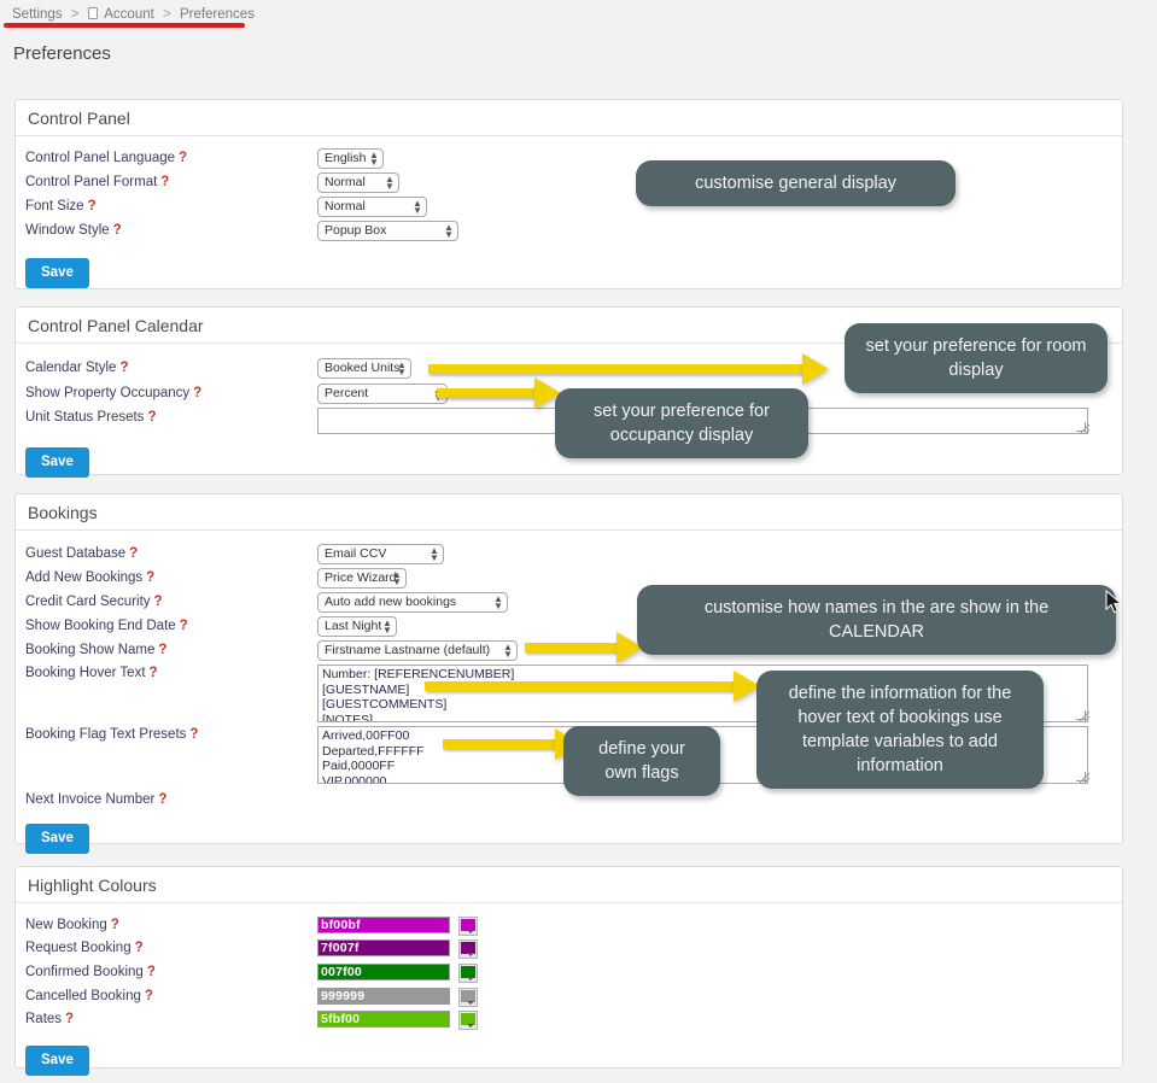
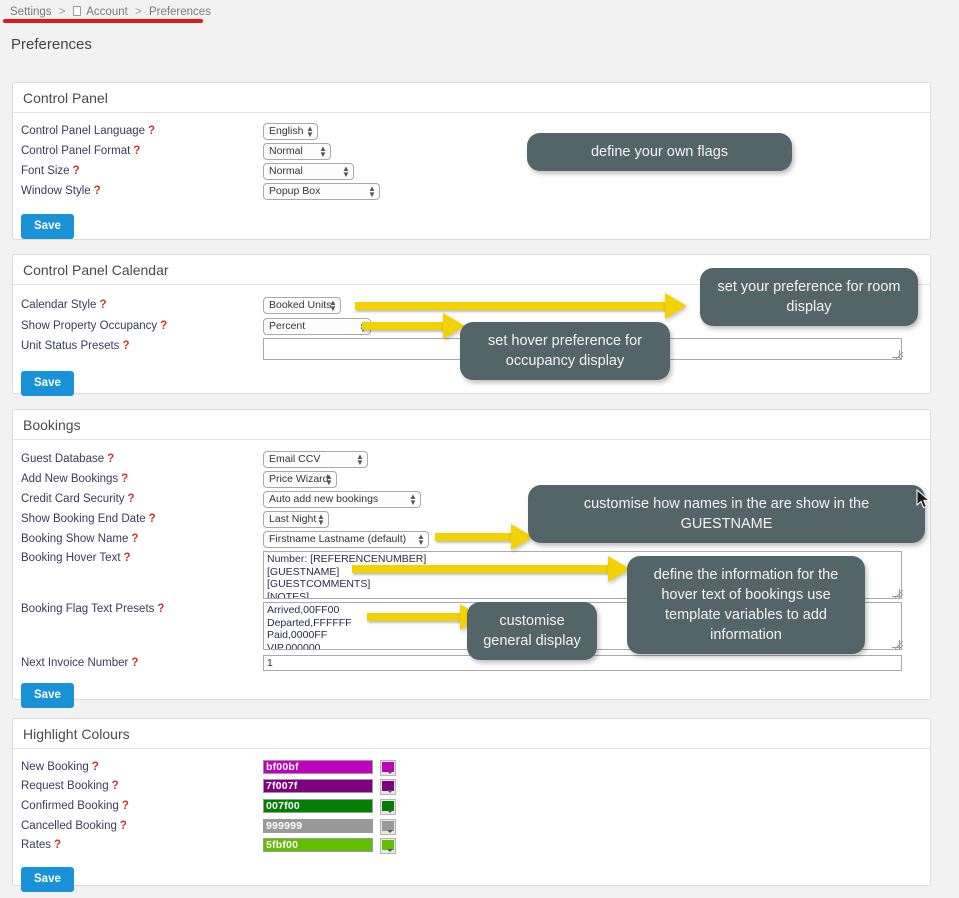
  Settings > Account > Preferences
  Preferences
  Control Panel
  Control Panel Language ?
  English
  ▲
  ▼
  Control Panel Format ?
  Normal
  ▲
  ▼
  Font Size ?
  Normal
  ▲
  ▼
  Window Style ?
  Popup Box
  ▲
  ▼
  Save
  Control Panel Calendar
  Calendar Style ?
  Booked Units
  ▲
  ▼
  Show Property Occupancy ?
  Percent
  Unit Status Presets ?
  Save
  Bookings
  Guest Database ?
  Email CCV
  ▲
  ▼
  Add New Bookings ?
  Price Wizard
  ▲
  ▼
  Credit Card Security ?
  Auto add new bookings
  ▲
  ▼
  Show Booking End Date ?
  Last Night
  ▲
  ▼
  Booking Show Name ?
  Firstname Lastname (default)
  ▲
  ▼
  Booking Hover Text ?
  Number: [REFERENCENUMBER]
  [GUESTNAME]
  [GUESTCOMMENTS]
  [NOTES]
  Booking Flag Text Presets ?
  Arrived,00FF00
  Departed,FFFFFF
  Paid,0000FF
  VIP,000000
  Next Invoice Number ?
+ 1
  Save
  Highlight Colours
  New Booking ?
  bf00bf
  Request Booking ?
  7f007f
  Confirmed Booking ?
  007f00
  Cancelled Booking ?
  999999
  Rates ?
  5fbf00
  Save
- customise general display
+ define your own flags
  set your preference for room display
- set your preference for occupancy display
+ set hover preference for occupancy display
- customise how names in the are show in the CALENDAR
+ customise how names in the are show in the GUESTNAME
  define the information for the hover text of bookings use template variables to add information
- define your own flags
+ customise general display
